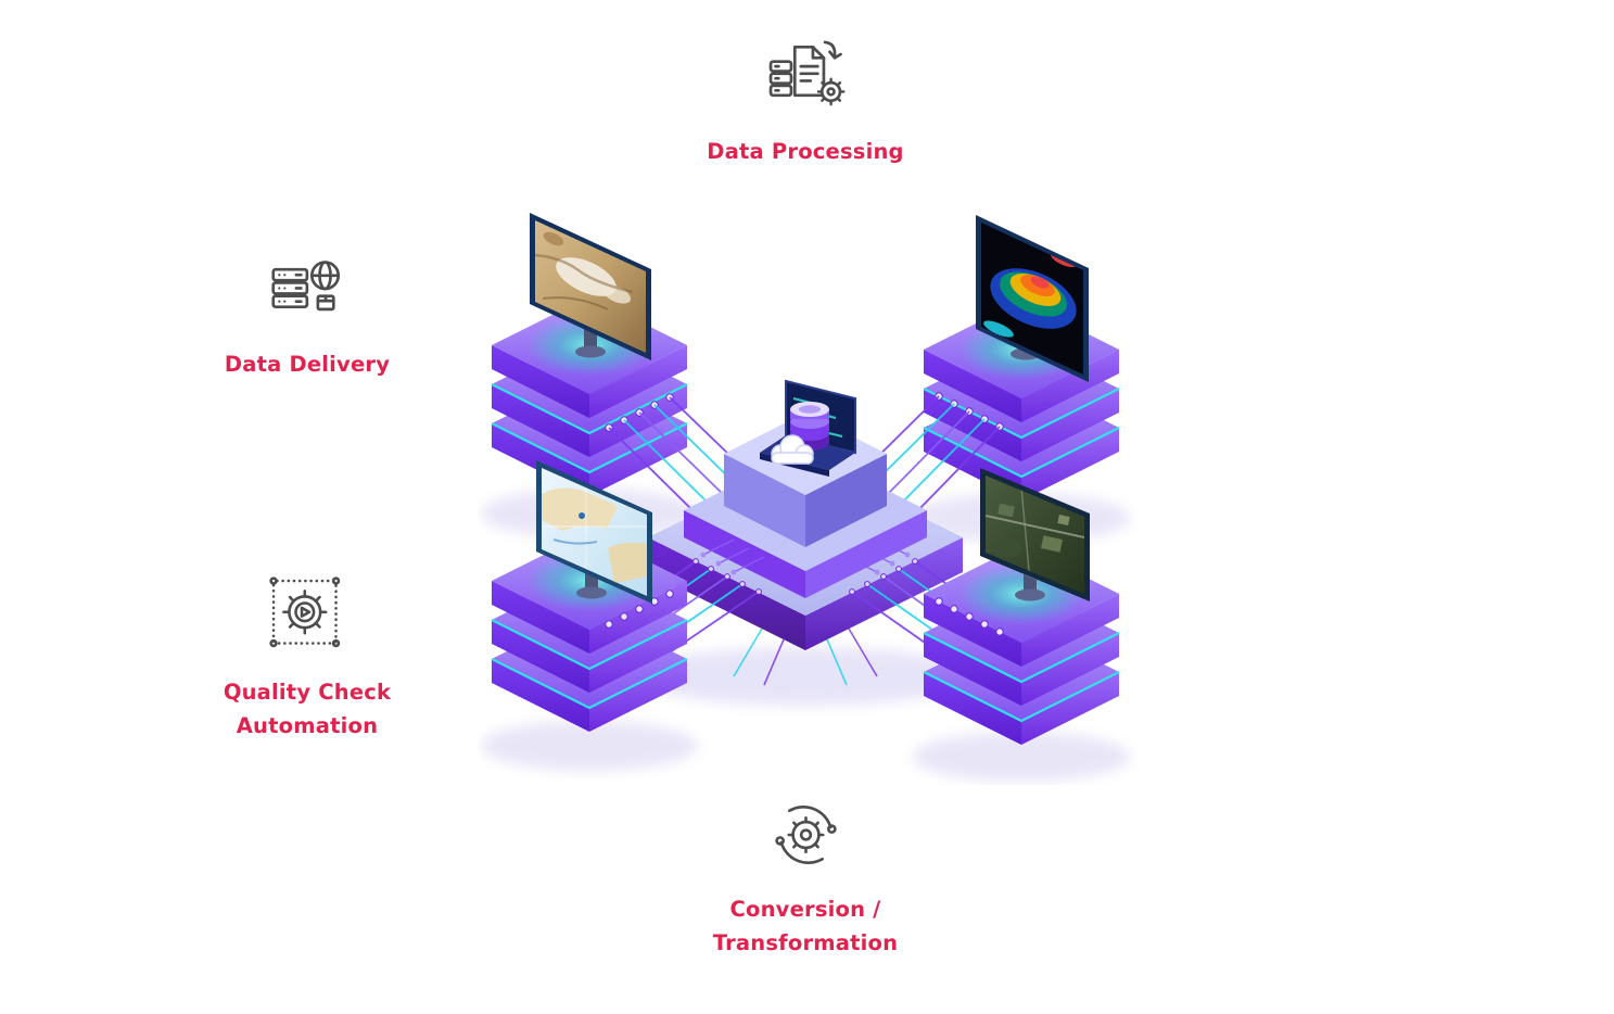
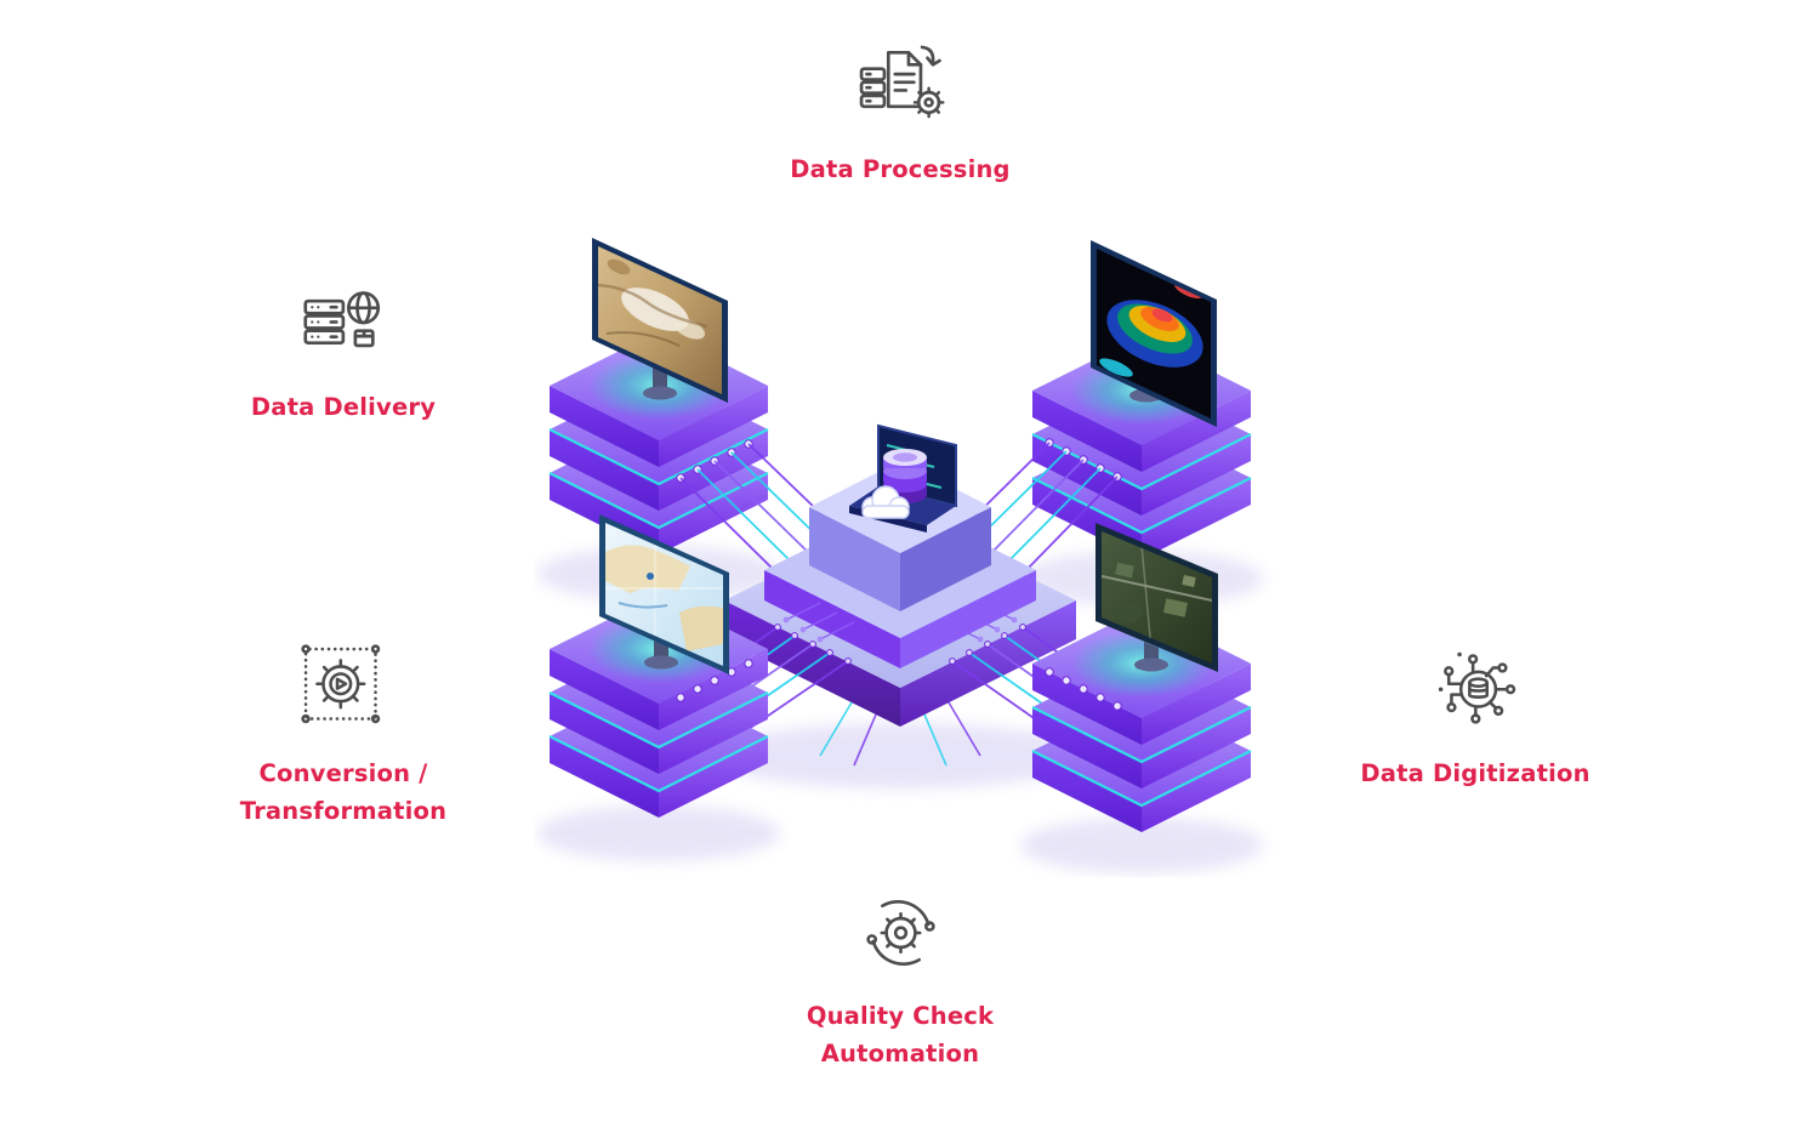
  Data Processing
  Data Delivery
- Quality Check Automation
+ Conversion / Transformation
+ Data Digitization
- Conversion / Transformation
+ Quality Check Automation
